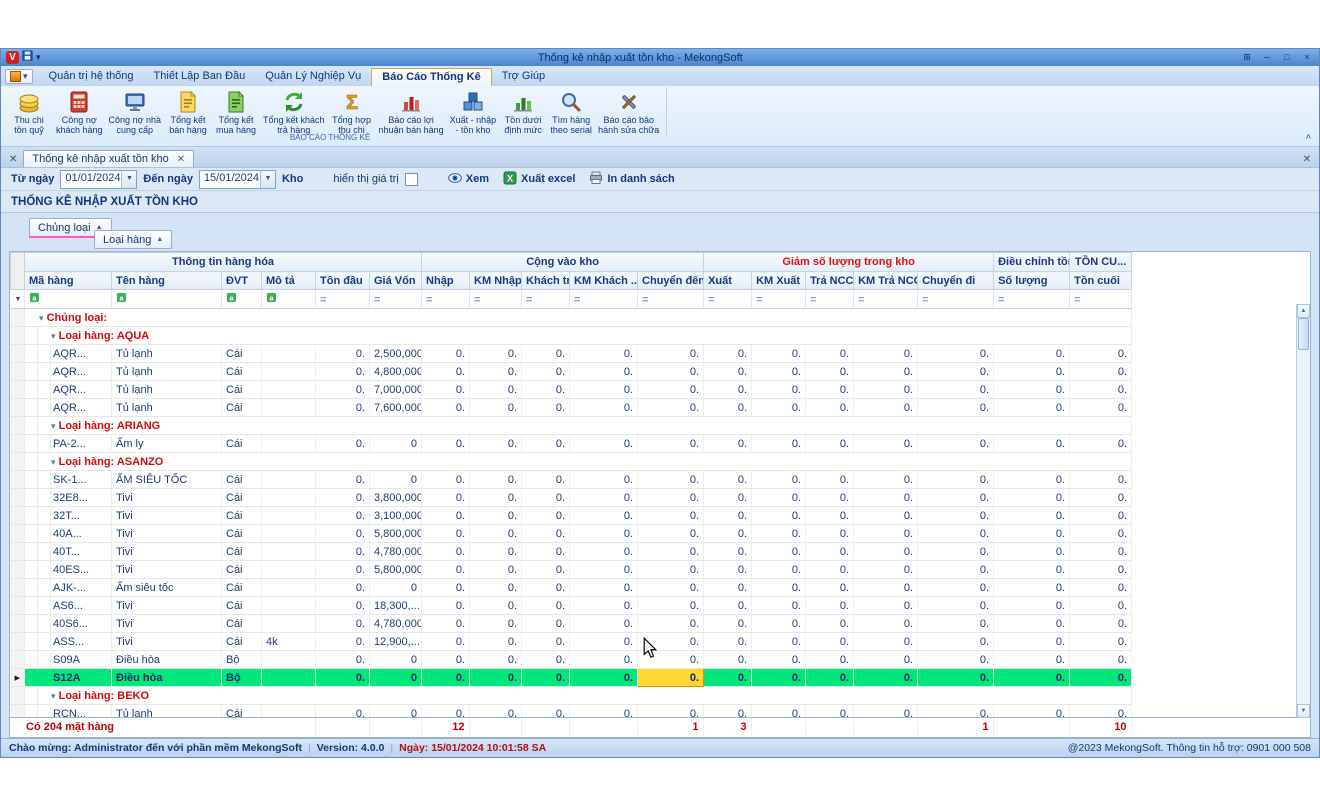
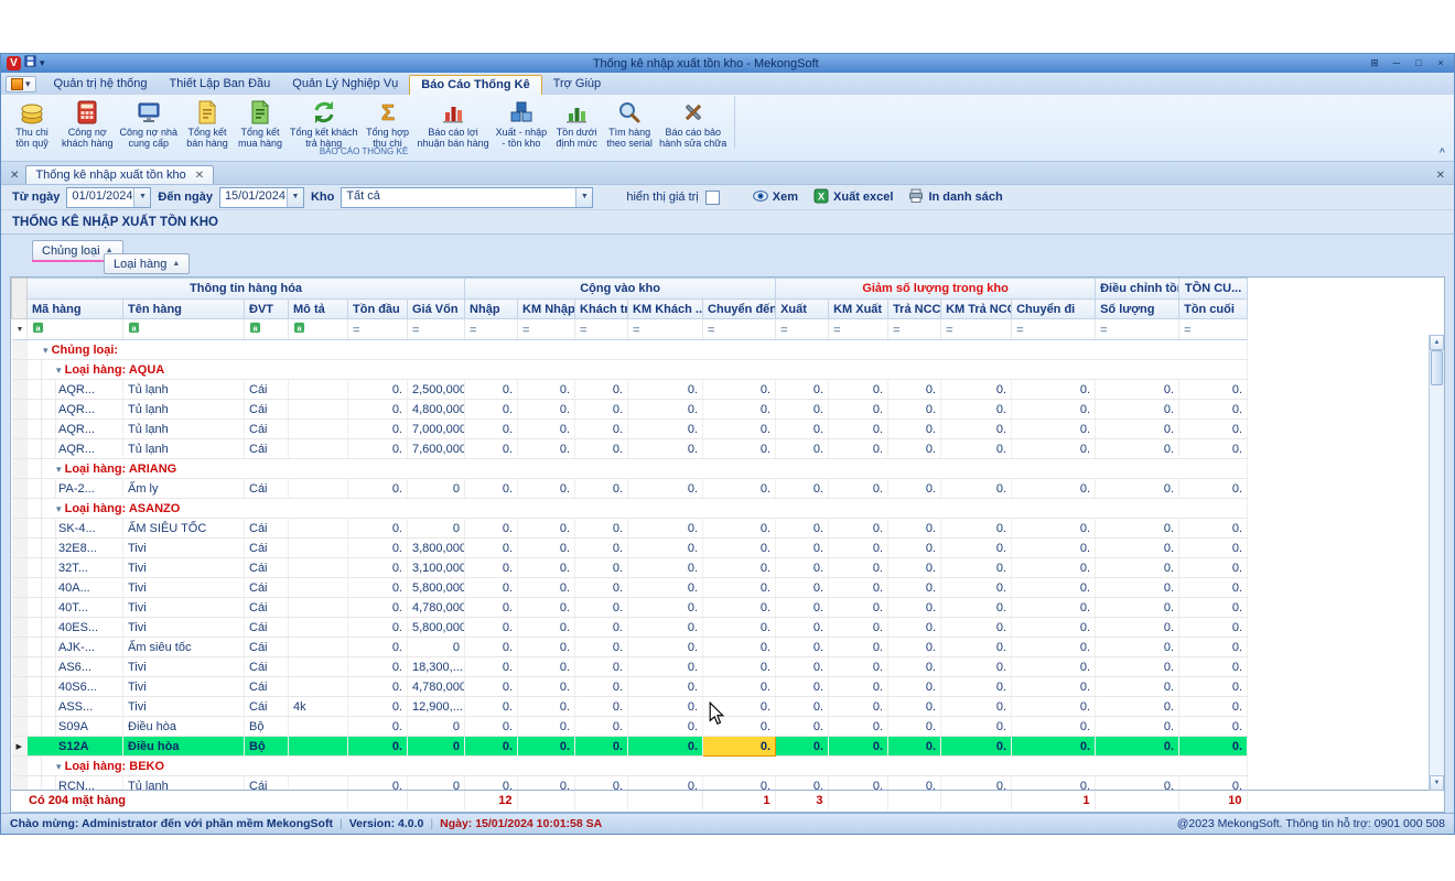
  V
  ▾
  Thống kê nhập xuất tồn kho - MekongSoft
  ⊞
  ─
  □
  ×
  ▾
  Quản trị hệ thống
  Thiết Lập Ban Đầu
  Quản Lý Nghiệp Vụ
  Báo Cáo Thống Kê
  Trợ Giúp
  Thu chi
  tồn quỹ
  Công nợ
  khách hàng
  Công nợ nhà
  cung cấp
  Tổng kết
  bán hàng
  Tổng kết
  mua hàng
  Tổng kết khách
  trả hàng
  Σ
  Tổng hợp
  thu chi
  Báo cáo lợi
  nhuận bán hàng
  Xuất - nhập
  - tồn kho
  Tồn dưới
  định mức
  Tìm hàng
  theo serial
  Báo cáo bảo
  hành sửa chữa
  BÁO CÁO THỐNG KÊ
  ^
  ✕
  Thống kê nhập xuất tồn kho
  ✕
  ✕
  Từ ngày
  01/01/2024
  Đến ngày
  15/01/2024
  Kho
+ Tất cả
  hiển thị giá trị
  Xem
  X
  Xuất excel
  In danh sách
  THỐNG KÊ NHẬP XUẤT TỒN KHO
  Chủng loại
  Loại hàng
  	Thông tin hàng hóa	Cộng vào kho	Giảm số lượng trong kho	Điều chỉnh tồ	TỒN CU...
  Mã hàng	Tên hàng	ĐVT	Mô tả	Tồn đầu	Giá Vốn	Nhập	KM Nhập	Khách tr	KM Khách ..	Chuyển đến	Xuất	KM Xuất	Trả NCC	KM Trả NC	Chuyển đi	Số lượng	Tồn cuối
  	a	a	a	a	=	=	=	=	=	=	=	=	=	=	=	=	=	=
  	▾ Chủng loại:
  	▾ Loại hàng: AQUA
  	AQR...	Tủ lạnh	Cái		0.	2,500,000	0.	0.	0.	0.	0.	0.	0.	0.	0.	0.	0.	0.
  	AQR...	Tủ lạnh	Cái		0.	4,800,000	0.	0.	0.	0.	0.	0.	0.	0.	0.	0.	0.	0.
  	AQR...	Tủ lạnh	Cái		0.	7,000,000	0.	0.	0.	0.	0.	0.	0.	0.	0.	0.	0.	0.
  	AQR...	Tủ lạnh	Cái		0.	7,600,000	0.	0.	0.	0.	0.	0.	0.	0.	0.	0.	0.	0.
  	▾ Loại hàng: ARIANG
  	PA-2...	Ấm ly	Cái		0.	0	0.	0.	0.	0.	0.	0.	0.	0.	0.	0.	0.	0.
  	▾ Loại hàng: ASANZO
- 	SK-1...	ẤM SIÊU TỐC	Cái		0.	0	0.	0.	0.	0.	0.	0.	0.	0.	0.	0.	0.	0.
+ 	SK-4...	ẤM SIÊU TỐC	Cái		0.	0	0.	0.	0.	0.	0.	0.	0.	0.	0.	0.	0.	0.
  	32E8...	Tivi	Cái		0.	3,800,000	0.	0.	0.	0.	0.	0.	0.	0.	0.	0.	0.	0.
  	32T...	Tivi	Cái		0.	3,100,000	0.	0.	0.	0.	0.	0.	0.	0.	0.	0.	0.	0.
  	40A...	Tivi	Cái		0.	5,800,000	0.	0.	0.	0.	0.	0.	0.	0.	0.	0.	0.	0.
  	40T...	Tivi	Cái		0.	4,780,000	0.	0.	0.	0.	0.	0.	0.	0.	0.	0.	0.	0.
  	40ES...	Tivi	Cái		0.	5,800,000	0.	0.	0.	0.	0.	0.	0.	0.	0.	0.	0.	0.
  	AJK-...	Ấm siêu tốc	Cái		0.	0	0.	0.	0.	0.	0.	0.	0.	0.	0.	0.	0.	0.
  	AS6...	Tivi	Cái		0.	18,300,...	0.	0.	0.	0.	0.	0.	0.	0.	0.	0.	0.	0.
  	40S6...	Tivi	Cái		0.	4,780,000	0.	0.	0.	0.	0.	0.	0.	0.	0.	0.	0.	0.
  	ASS...	Tivi	Cái	4k	0.	12,900,...	0.	0.	0.	0.	0.	0.	0.	0.	0.	0.	0.	0.
  	S09A	Điều hòa	Bộ		0.	0	0.	0.	0.	0.	0.	0.	0.	0.	0.	0.	0.	0.
  ▸	S12A	Điều hòa	Bộ		0.	0	0.	0.	0.	0.	0.	0.	0.	0.	0.	0.	0.	0.
  	▾ Loại hàng: BEKO
  	RCN...	Tủ lạnh	Cái		0.	0	0.	0.	0.	0.	0.	0.	0.	0.	0.	0.	0.	0.
  Có 204 mặt hàng			12				1	3				1		10
  Chào mừng: Administrator đến với phần mềm MekongSoft
  |
  Version: 4.0.0
  |
  Ngày: 15/01/2024 10:01:58 SA
  @2023 MekongSoft. Thông tin hỗ trợ: 0901 000 508
